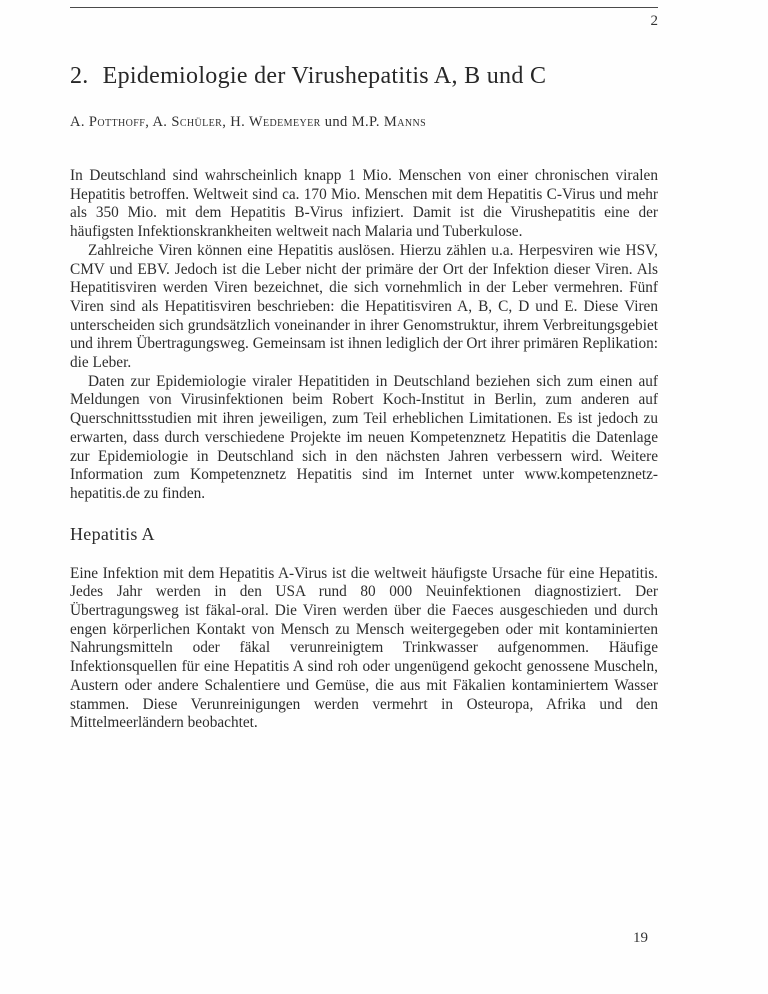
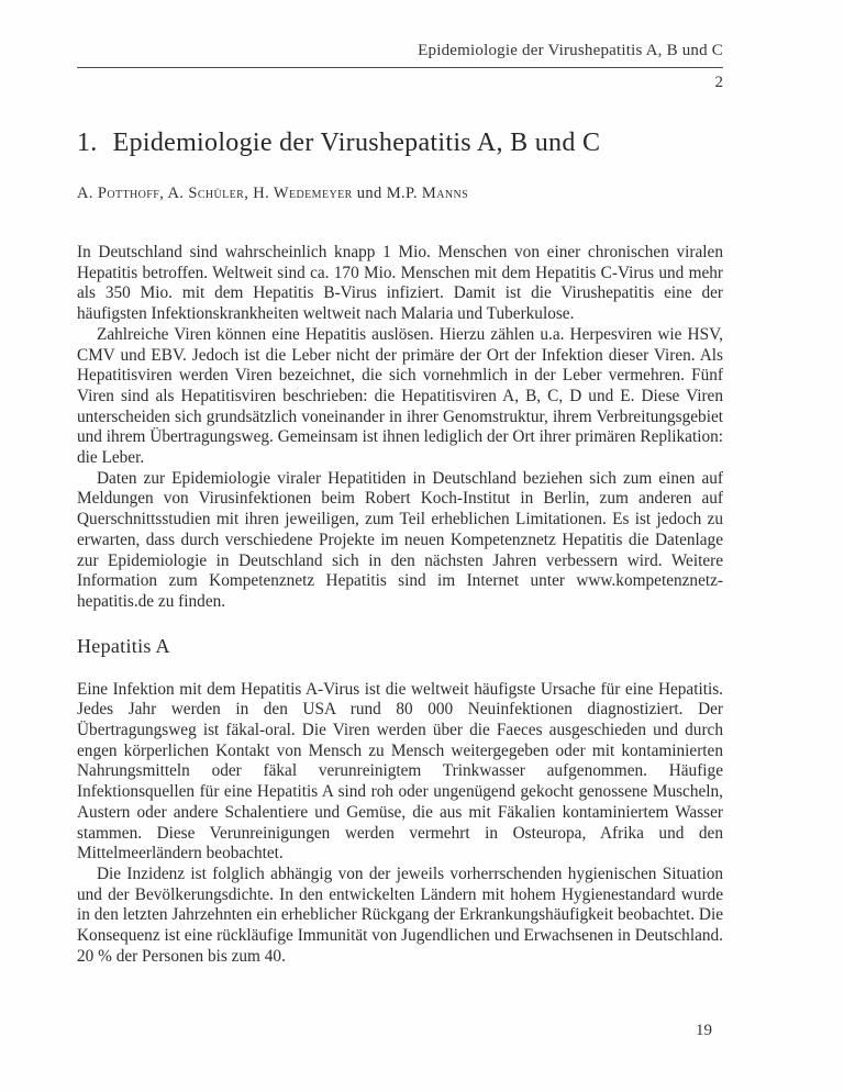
+ Epidemiologie der Virushepatitis A, B und C
  2
- 2. Epidemiologie der Virushepatitis A, B und C
+ 1. Epidemiologie der Virushepatitis A, B und C
  A. Potthoff, A. Schüler, H. Wedemeyer und M.P. Manns
  In Deutschland sind wahrscheinlich knapp 1 Mio. Menschen von einer chronischen viralen Hepatitis betroffen. Weltweit sind ca. 170 Mio. Menschen mit dem Hepatitis C-Virus und mehr als 350 Mio. mit dem Hepatitis B-Virus infiziert. Damit ist die Virushepatitis eine der häufigsten Infektionskrankheiten weltweit nach Malaria und Tuberkulose.
  Zahlreiche Viren können eine Hepatitis auslösen. Hierzu zählen u.a. Herpesviren wie HSV, CMV und EBV. Jedoch ist die Leber nicht der primäre der Ort der Infektion dieser Viren. Als Hepatitisviren werden Viren bezeichnet, die sich vornehmlich in der Leber vermehren. Fünf Viren sind als Hepatitisviren beschrieben: die Hepatitisviren A, B, C, D und E. Diese Viren unterscheiden sich grundsätzlich voneinander in ihrer Genomstruktur, ihrem Verbreitungsgebiet und ihrem Übertragungsweg. Gemeinsam ist ihnen lediglich der Ort ihrer primären Replikation: die Leber.
  Daten zur Epidemiologie viraler Hepatitiden in Deutschland beziehen sich zum einen auf Meldungen von Virusinfektionen beim Robert Koch-Institut in Berlin, zum anderen auf Querschnittsstudien mit ihren jeweiligen, zum Teil erheblichen Limitationen. Es ist jedoch zu erwarten, dass durch verschiedene Projekte im neuen Kompetenznetz Hepatitis die Datenlage zur Epidemiologie in Deutschland sich in den nächsten Jahren verbessern wird. Weitere Information zum Kompetenznetz Hepatitis sind im Internet unter www.kompetenznetz-hepatitis.de zu finden.
  Hepatitis A
  Eine Infektion mit dem Hepatitis A-Virus ist die weltweit häufigste Ursache für eine Hepatitis. Jedes Jahr werden in den USA rund 80 000 Neuinfektionen diagnostiziert. Der Übertragungsweg ist fäkal-oral. Die Viren werden über die Faeces ausgeschieden und durch engen körperlichen Kontakt von Mensch zu Mensch weitergegeben oder mit kontaminierten Nahrungsmitteln oder fäkal verunreinigtem Trinkwasser aufgenommen. Häufige Infektionsquellen für eine Hepatitis A sind roh oder ungenügend gekocht genossene Muscheln, Austern oder andere Schalentiere und Gemüse, die aus mit Fäkalien kontaminiertem Wasser stammen. Diese Verunreinigungen werden vermehrt in Osteuropa, Afrika und den Mittelmeerländern beobachtet.
+ Die Inzidenz ist folglich abhängig von der jeweils vorherrschenden hygienischen Situation und der Bevölkerungsdichte. In den entwickelten Ländern mit hohem Hygienestandard wurde in den letzten Jahrzehnten ein erheblicher Rückgang der Erkrankungshäufigkeit beobachtet. Die Konsequenz ist eine rückläufige Immunität von Jugendlichen und Erwachsenen in Deutschland. 20 % der Personen bis zum 40.
  19
